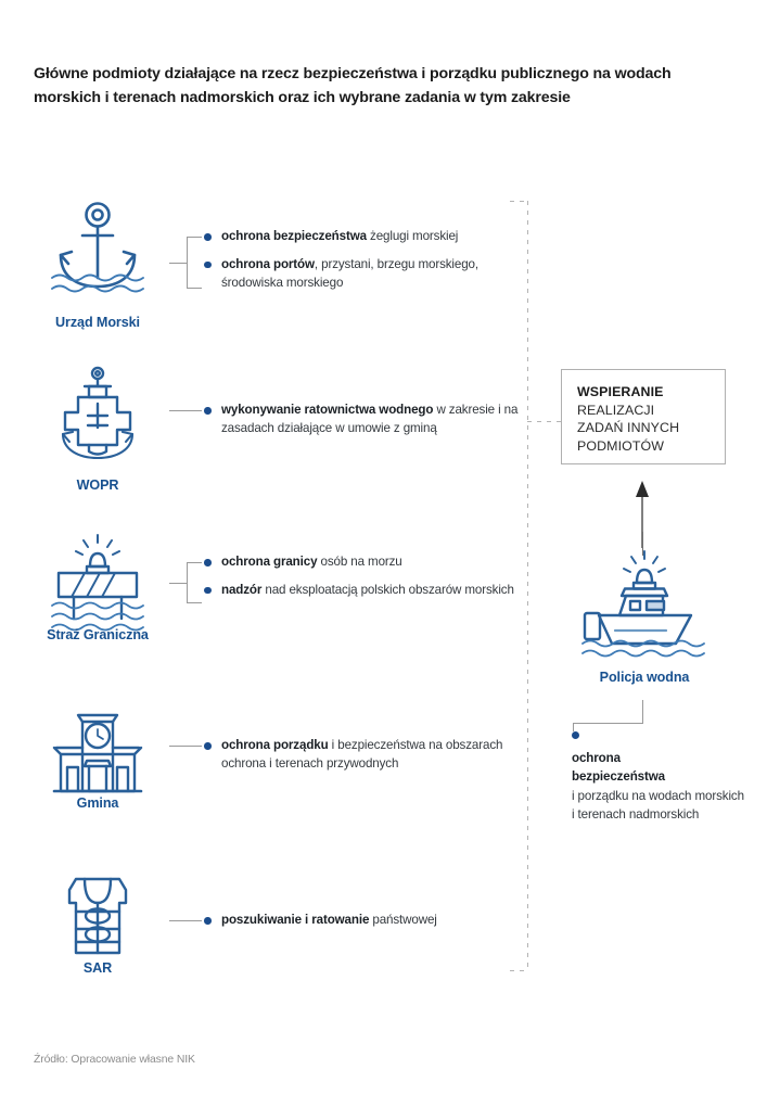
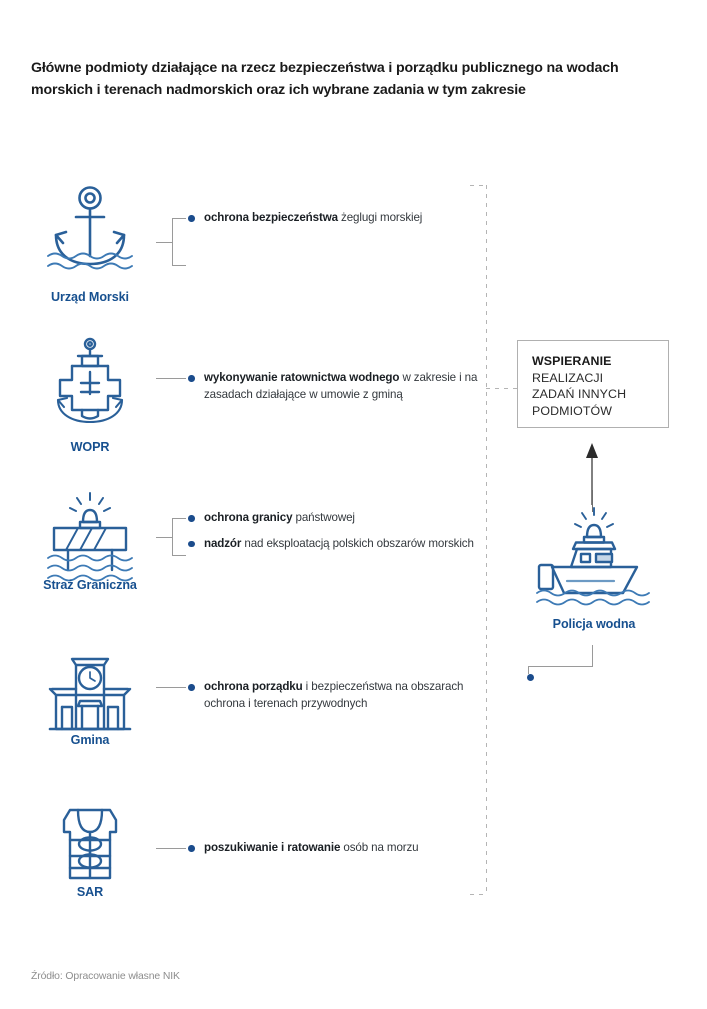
  Główne podmioty działające na rzecz bezpieczeństwa i porządku publicznego na wodach morskich i terenach nadmorskich oraz ich wybrane zadania w tym zakresie
  Urząd Morski
  ochrona bezpieczeństwa żeglugi morskiej
- ochrona portów, przystani, brzegu morskiego, środowiska morskiego
  WOPR
  wykonywanie ratownictwa wodnego w zakresie i na zasadach działające w umowie z gminą
  Straż Graniczna
- ochrona granicy osób na morzu
+ ochrona granicy państwowej
  nadzór nad eksploatacją polskich obszarów morskich
  Gmina
  ochrona porządku i bezpieczeństwa na obszarach ochrona i terenach przywodnych
  SAR
- poszukiwanie i ratowanie państwowej
+ poszukiwanie i ratowanie osób na morzu
  WSPIERANIE
  REALIZACJI
  ZADAŃ INNYCH
  PODMIOTÓW
  Policja wodna
- ochrona
- bezpieczeństwa
- i porządku na wodach morskich i terenach nadmorskich
  Źródło: Opracowanie własne NIK
